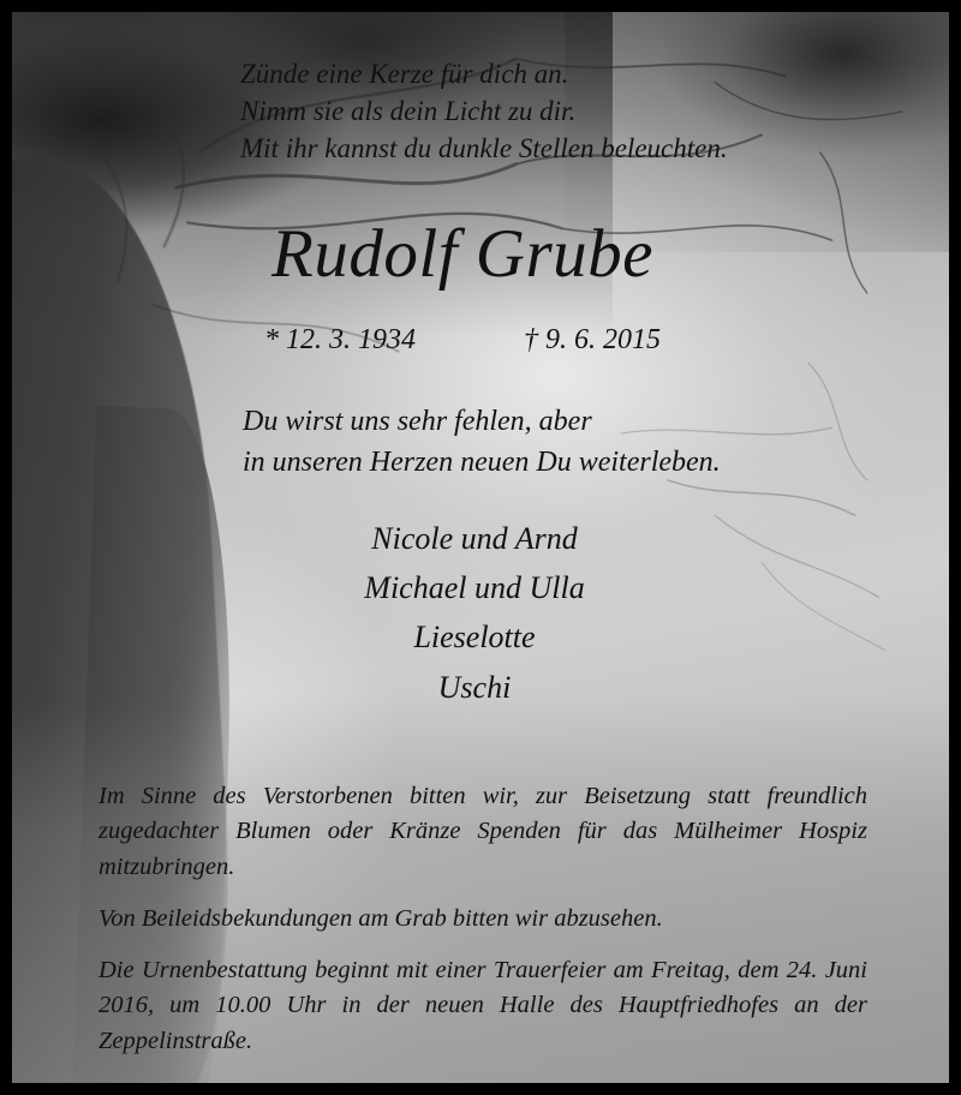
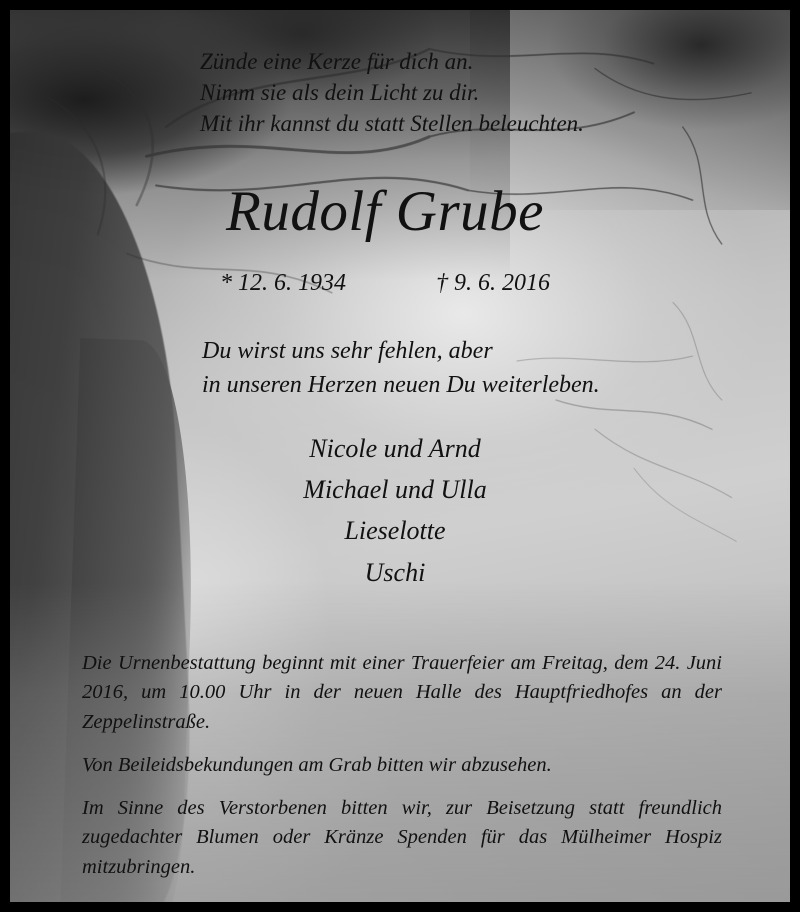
  Zünde eine Kerze für dich an.
  Nimm sie als dein Licht zu dir.
- Mit ihr kannst du dunkle Stellen beleuchten.
+ Mit ihr kannst du statt Stellen beleuchten.
  Rudolf Grube
- * 12. 3. 1934
+ * 12. 6. 1934
- † 9. 6. 2015
+ † 9. 6. 2016
  Du wirst uns sehr fehlen, aber
  in unseren Herzen neuen Du weiterleben.
  Nicole und Arnd
  Michael und Ulla
  Lieselotte
  Uschi
- Im Sinne des Verstorbenen bitten wir, zur Beisetzung statt freundlich zugedachter Blumen oder Kränze Spenden für das Mülheimer Hospiz mitzubringen.
+ Die Urnenbestattung beginnt mit einer Trauerfeier am Freitag, dem 24. Juni 2016, um 10.00 Uhr in der neuen Halle des Hauptfriedhofes an der Zeppelinstraße.
  Von Beileidsbekundungen am Grab bitten wir abzusehen.
- Die Urnenbestattung beginnt mit einer Trauerfeier am Freitag, dem 24. Juni 2016, um 10.00 Uhr in der neuen Halle des Hauptfriedhofes an der Zeppelinstraße.
+ Im Sinne des Verstorbenen bitten wir, zur Beisetzung statt freundlich zugedachter Blumen oder Kränze Spenden für das Mülheimer Hospiz mitzubringen.
